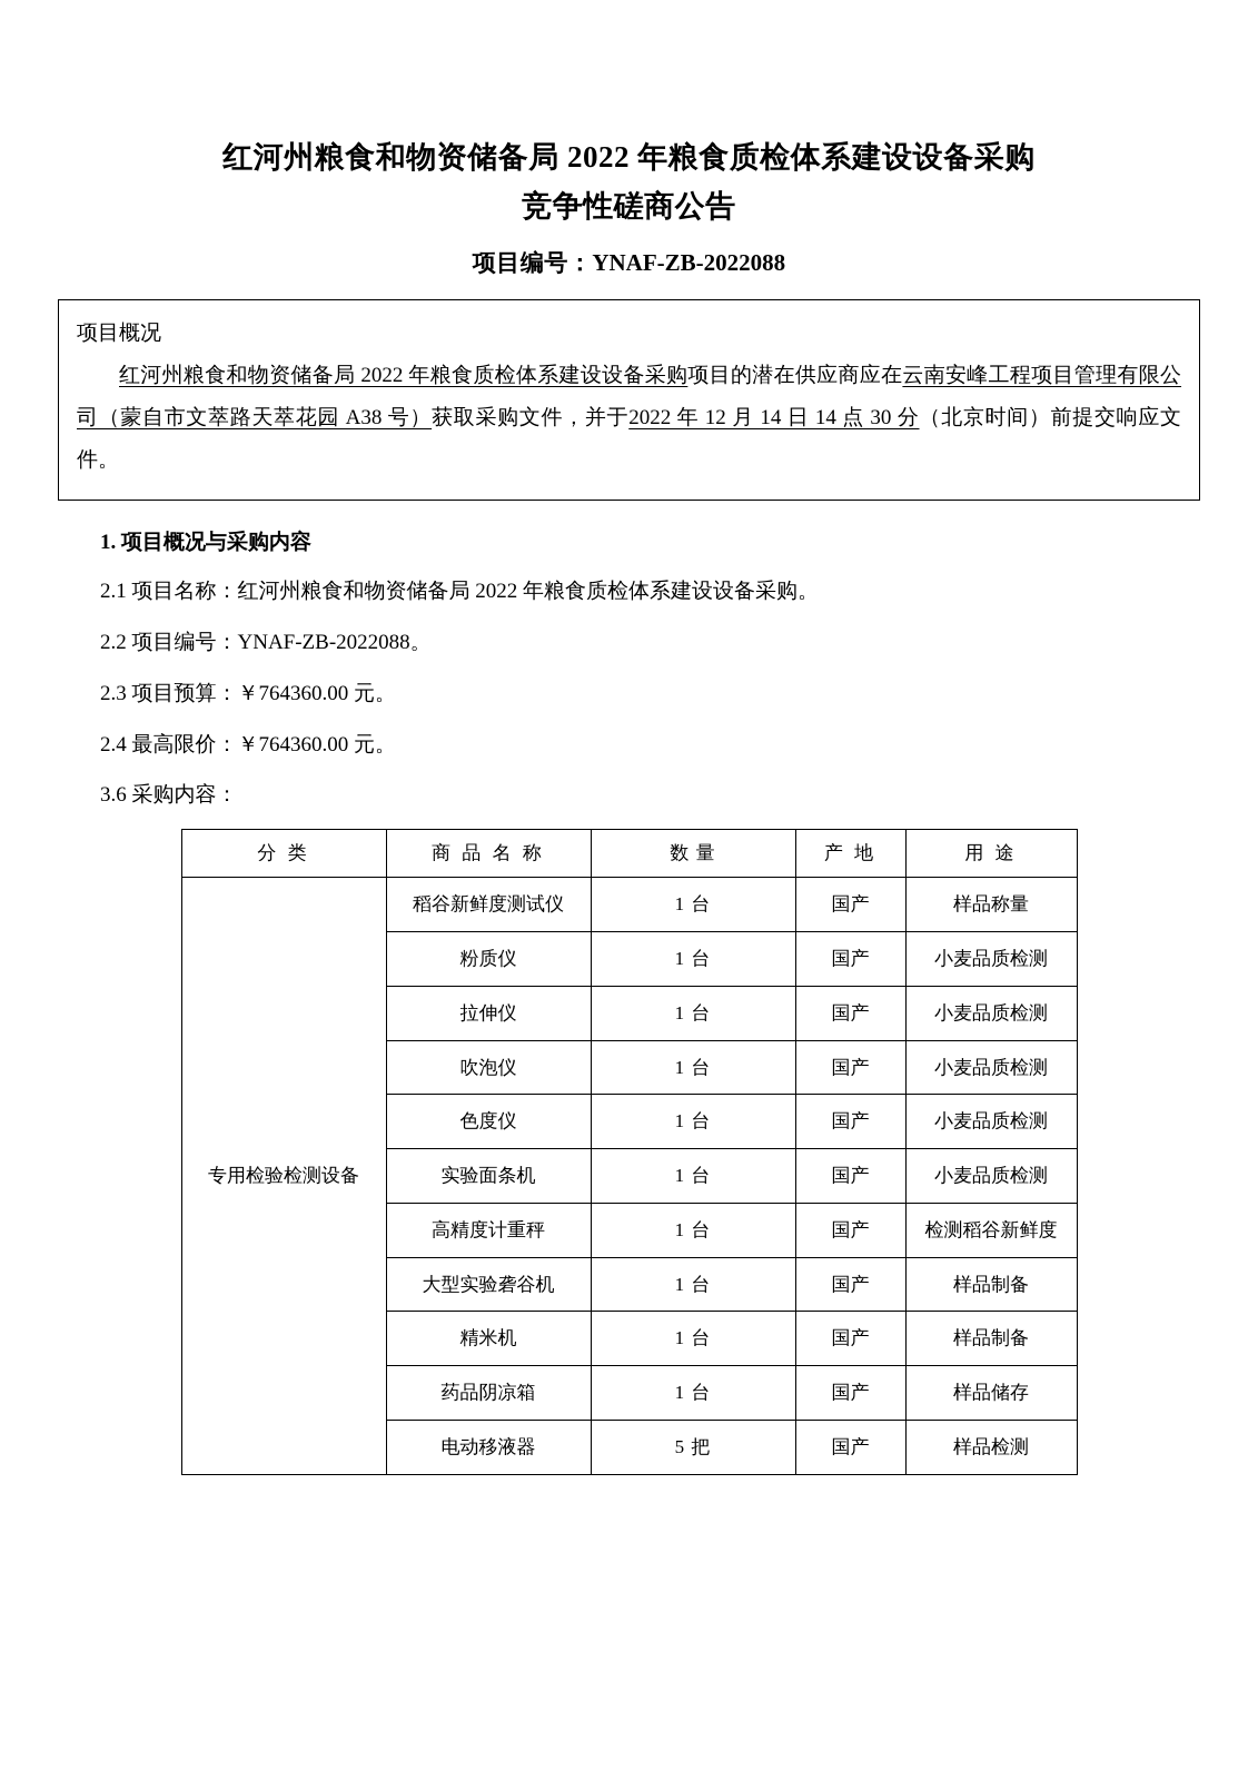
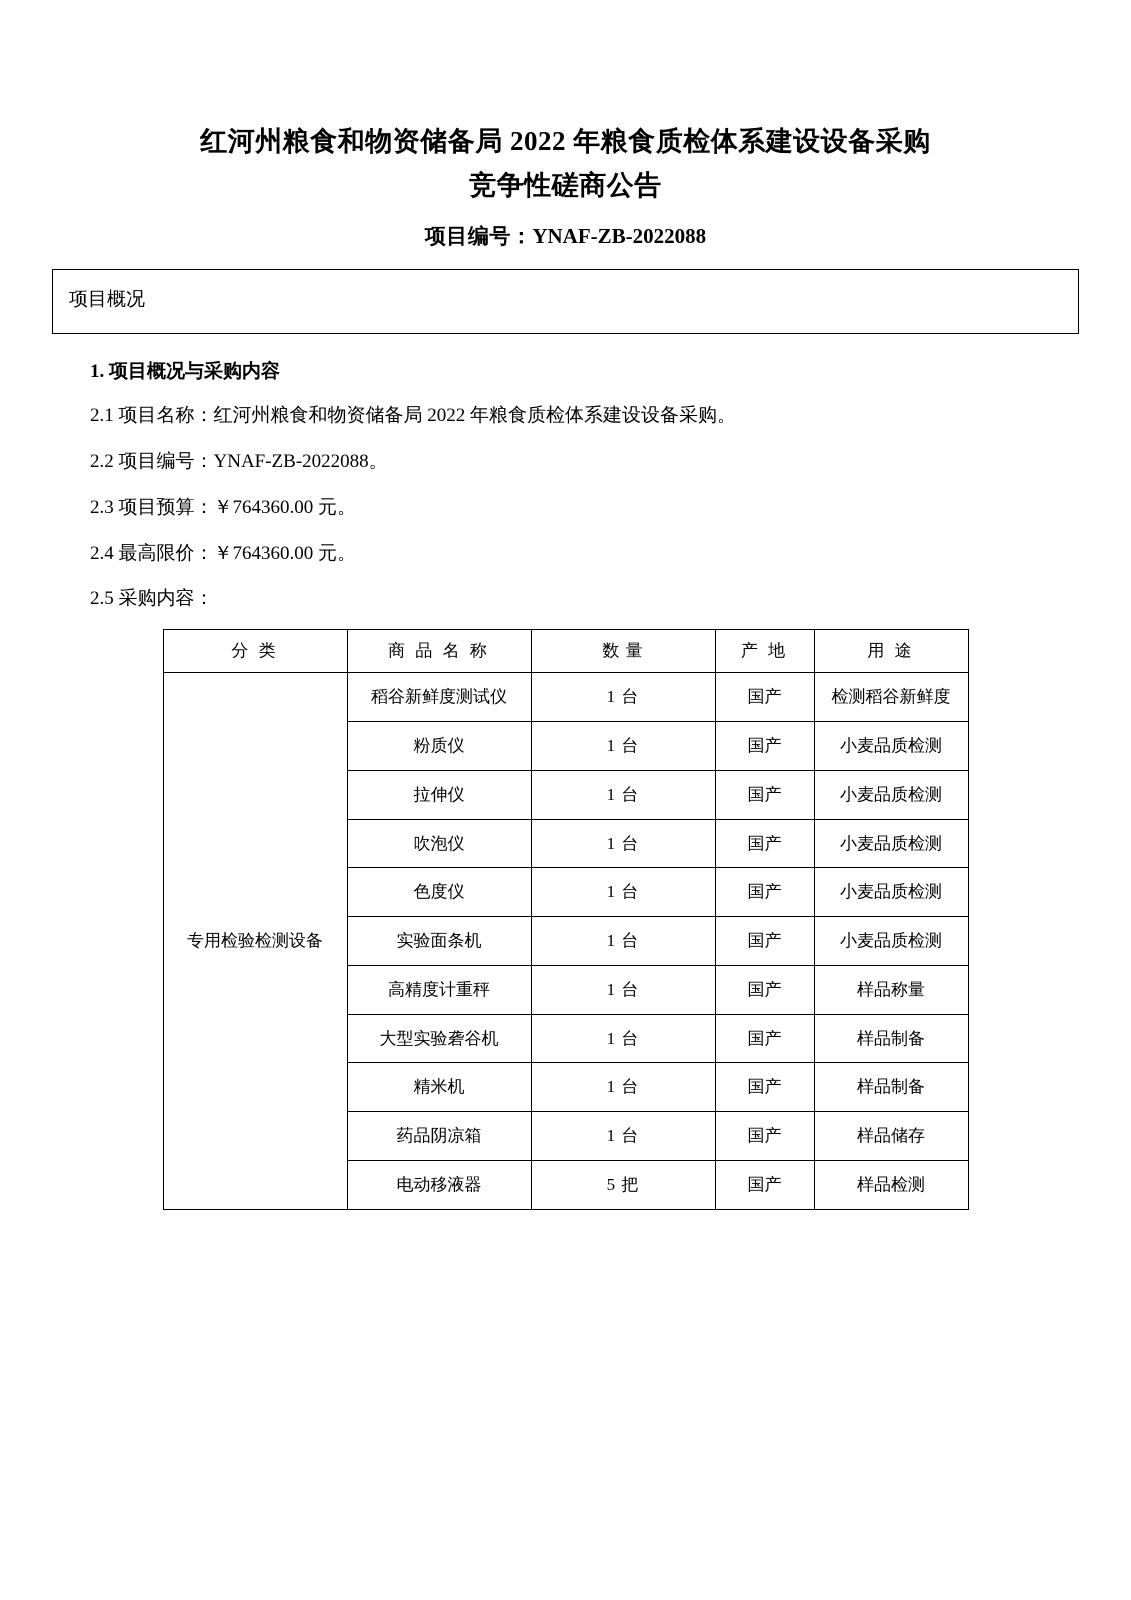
  红河州粮食和物资储备局 2022 年粮食质检体系建设设备采购
  竞争性磋商公告
  项目编号：YNAF-ZB-2022088
  项目概况
- 红河州粮食和物资储备局 2022 年粮食质检体系建设设备采购项目的潜在供应商应在云南安峰工程项目管理有限公司（蒙自市文萃路天萃花园 A38 号）获取采购文件，并于2022 年 12 月 14 日 14 点 30 分（北京时间）前提交响应文件。
  1. 项目概况与采购内容
  2.1 项目名称：红河州粮食和物资储备局 2022 年粮食质检体系建设设备采购。
  2.2 项目编号：YNAF-ZB-2022088。
  2.3 项目预算：￥764360.00 元。
  2.4 最高限价：￥764360.00 元。
- 3.6 采购内容：
+ 2.5 采购内容：
  分 类	商 品 名 称	数 量	产 地	用 途
- 专用检验检测设备	稻谷新鲜度测试仪	1 台	国产	样品称量
+ 专用检验检测设备	稻谷新鲜度测试仪	1 台	国产	检测稻谷新鲜度
  粉质仪	1 台	国产	小麦品质检测
  拉伸仪	1 台	国产	小麦品质检测
  吹泡仪	1 台	国产	小麦品质检测
  色度仪	1 台	国产	小麦品质检测
  实验面条机	1 台	国产	小麦品质检测
- 高精度计重秤	1 台	国产	检测稻谷新鲜度
+ 高精度计重秤	1 台	国产	样品称量
  大型实验砻谷机	1 台	国产	样品制备
  精米机	1 台	国产	样品制备
  药品阴凉箱	1 台	国产	样品储存
  电动移液器	5 把	国产	样品检测
